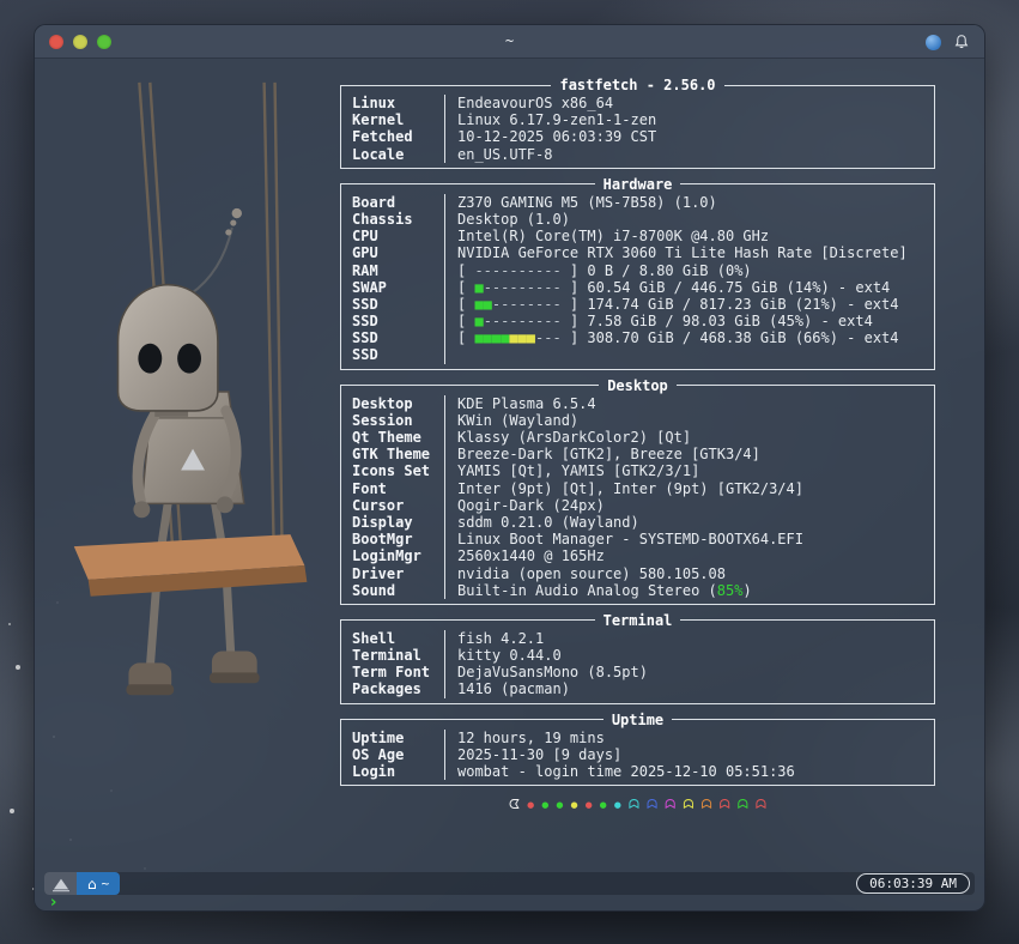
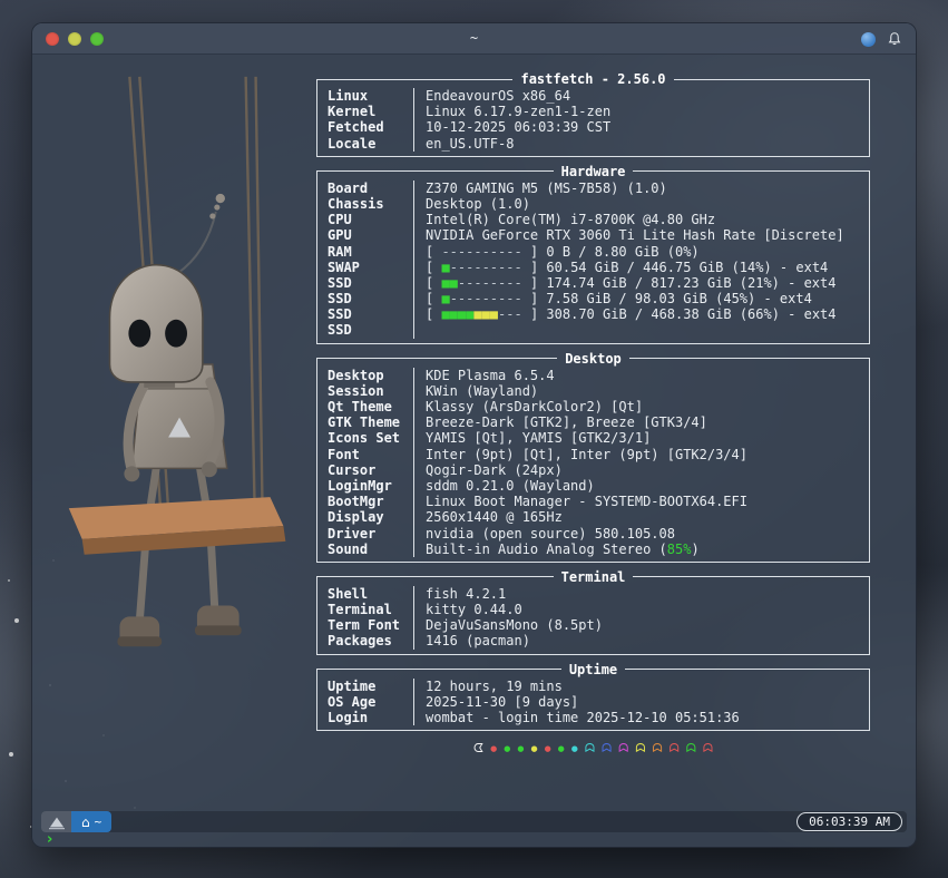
  ~
  fastfetch - 2.56.0
  Linux
  Kernel
  Fetched
  Locale
  EndeavourOS x86_64
  Linux 6.17.9-zen1-1-zen
  10-12-2025 06:03:39 CST
  en_US.UTF-8
  Hardware
  Board
  Chassis
  CPU
  GPU
  RAM
  SWAP
  SSD
  SSD
  SSD
  SSD
  Z370 GAMING M5 (MS-7B58) (1.0)
  Desktop (1.0)
  Intel(R) Core(TM) i7-8700K @4.80 GHz
  NVIDIA GeForce RTX 3060 Ti Lite Hash Rate [Discrete]
  [ ---------- ] 0 B / 8.80 GiB (0%)
  [ ■--------- ] 60.54 GiB / 446.75 GiB (14%) - ext4
  [ ■■-------- ] 174.74 GiB / 817.23 GiB (21%) - ext4
  [ ■--------- ] 7.58 GiB / 98.03 GiB (45%) - ext4
  [ ■■■■■■■--- ] 308.70 GiB / 468.38 GiB (66%) - ext4
  Desktop
  Desktop
  Session
  Qt Theme
  GTK Theme
  Icons Set
  Font
  Cursor
- Display
+ LoginMgr
  BootMgr
- LoginMgr
+ Display
  Driver
  Sound
  KDE Plasma 6.5.4
  KWin (Wayland)
  Klassy (ArsDarkColor2) [Qt]
  Breeze-Dark [GTK2], Breeze [GTK3/4]
  YAMIS [Qt], YAMIS [GTK2/3/1]
  Inter (9pt) [Qt], Inter (9pt) [GTK2/3/4]
  Qogir-Dark (24px)
  sddm 0.21.0 (Wayland)
  Linux Boot Manager - SYSTEMD-BOOTX64.EFI
  2560x1440 @ 165Hz
  nvidia (open source) 580.105.08
  Built-in Audio Analog Stereo (85%)
  Terminal
  Shell
  Terminal
  Term Font
  Packages
  fish 4.2.1
  kitty 0.44.0
  DejaVuSansMono (8.5pt)
  1416 (pacman)
  Uptime
  Uptime
  OS Age
  Login
  12 hours, 19 mins
  2025-11-30 [9 days]
  wombat - login time 2025-12-10 05:51:36
  ᗧ ● ● ● ● ● ● ● ᗣ ᗣ ᗣ ᗣ ᗣ ᗣ ᗣ ᗣ
  ⌂
  ~
  06:03:39 AM
  ›
